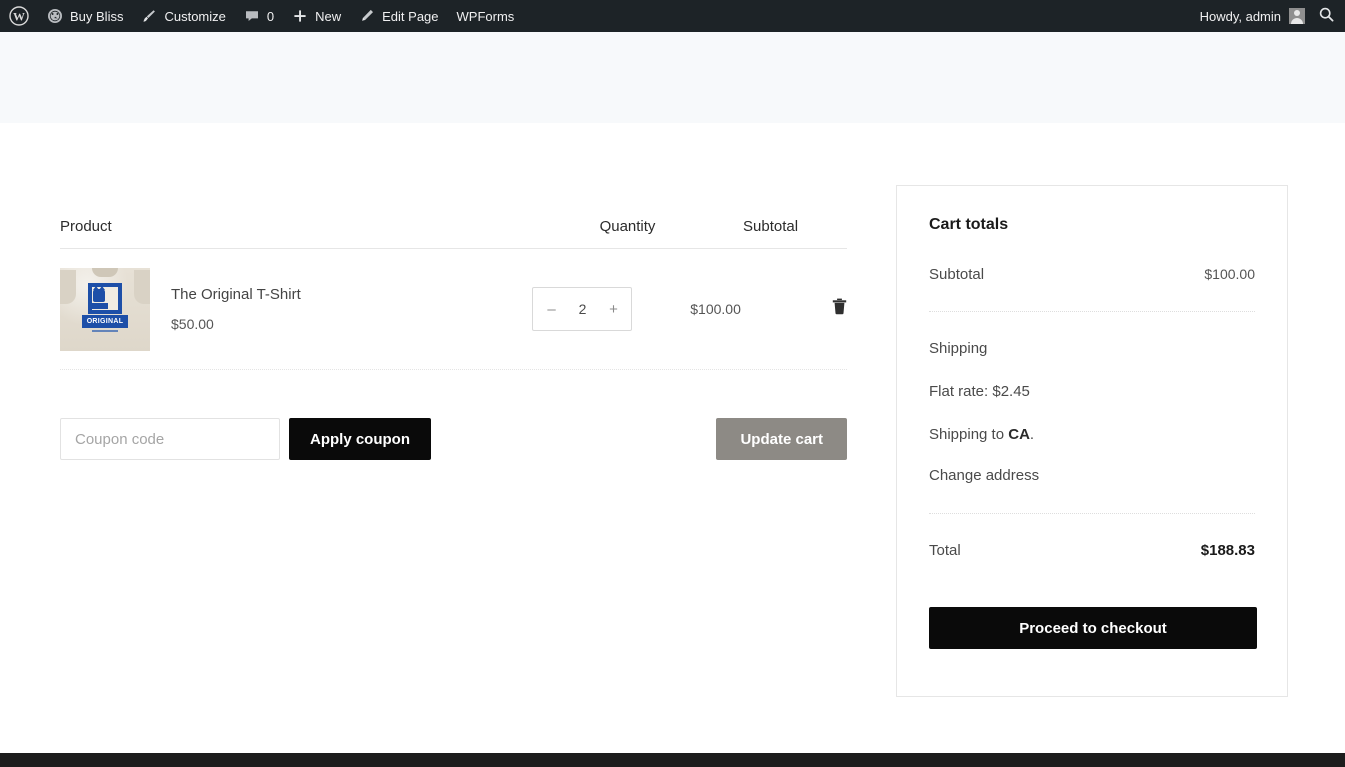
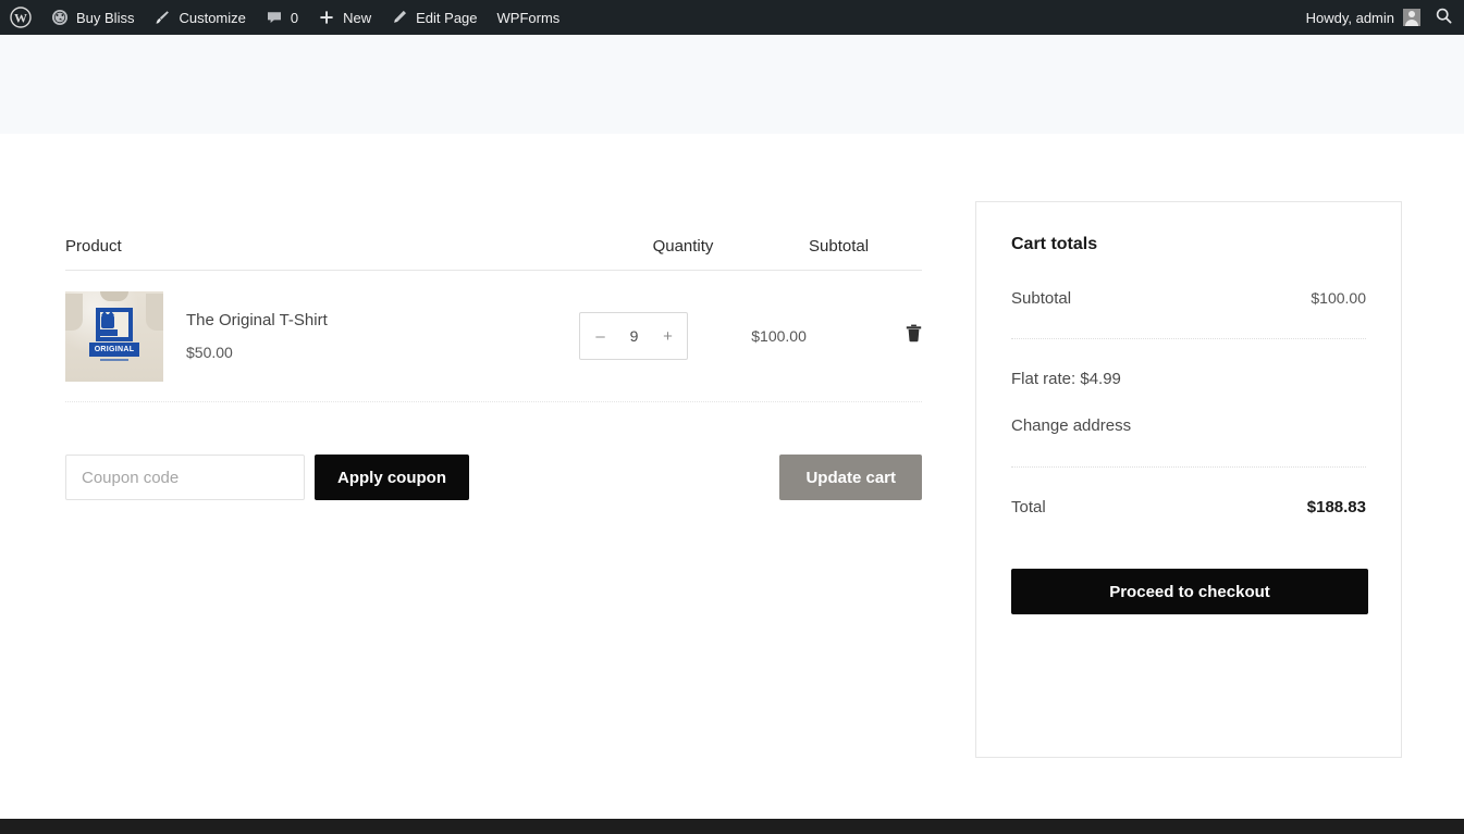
  W
  Buy Bliss
  Customize
  0
  New
  Edit Page
  WPForms
  Howdy, admin
  Product
  Quantity
  Subtotal
  The Original T-Shirt
  $50.00
  –
- 2
+ 9
  +
  $100.00
  Coupon code
  Apply coupon
  Update cart
  Cart totals
  Subtotal
  $100.00
- Shipping
- Flat rate: $2.45
+ Flat rate: $4.99
- Shipping to CA.
  Change address
  Total
  $188.83
  Proceed to checkout
